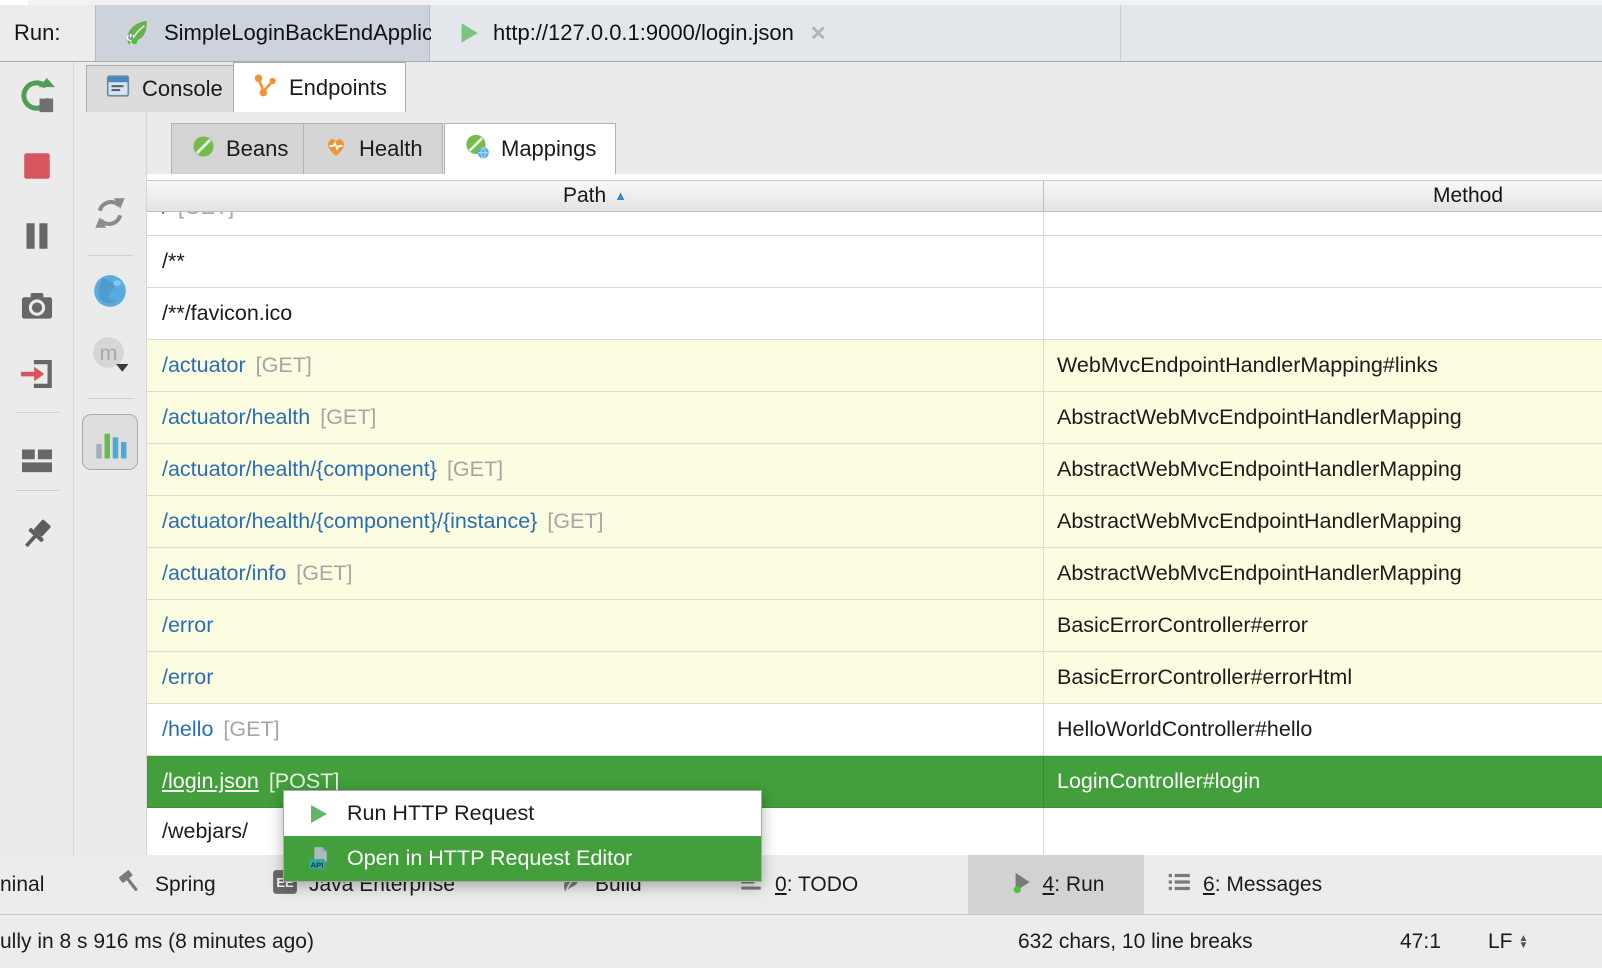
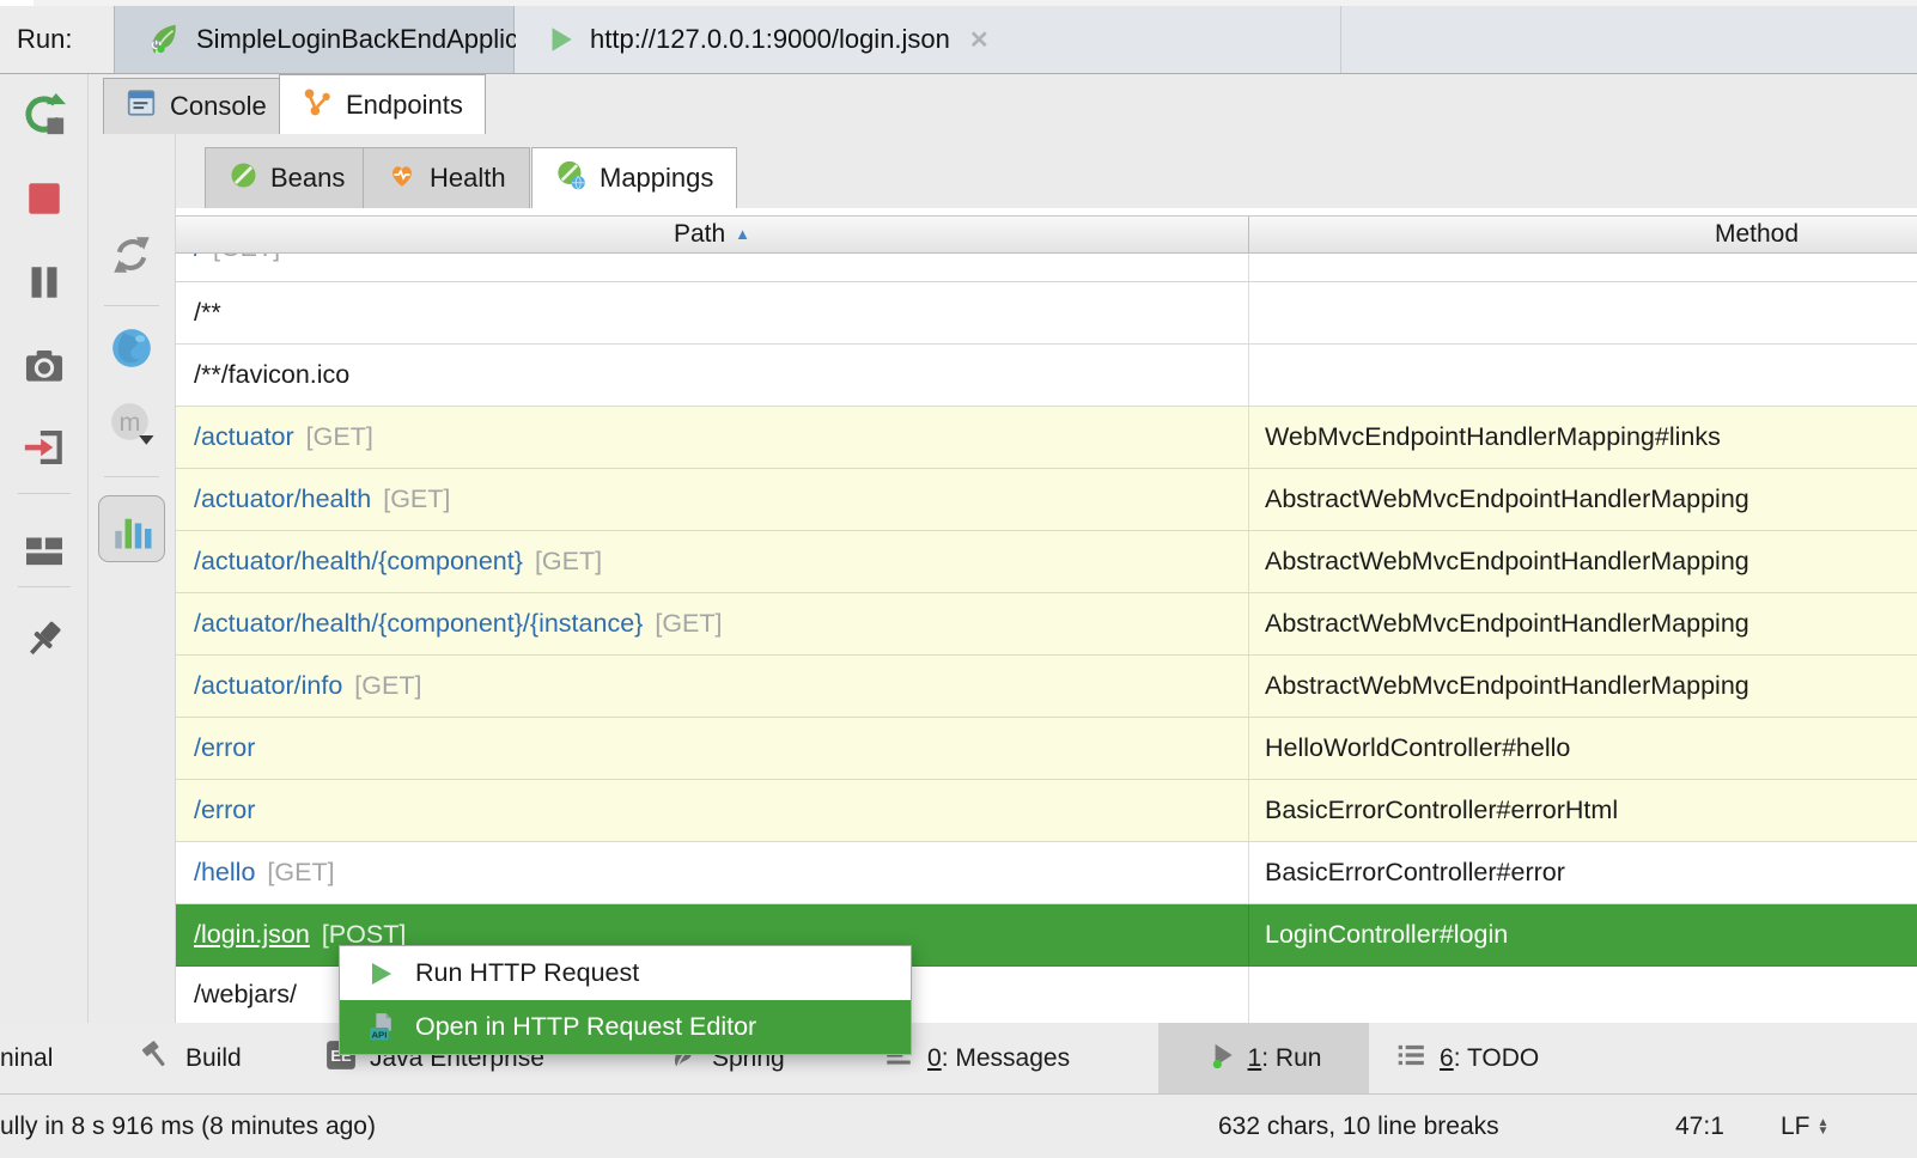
  Run:
  SimpleLoginBackEndApplic
  http://127.0.0.1:9000/login.json
  ✕
  Console
  Endpoints
  m
  Beans
  Health
  Mappings
  Path
  ▲
  Method
  /**
  /**/favicon.ico
  /actuator
  [GET]
  WebMvcEndpointHandlerMapping#links
  /actuator/health
  [GET]
  AbstractWebMvcEndpointHandlerMapping
  /actuator/health/{component}
  [GET]
  AbstractWebMvcEndpointHandlerMapping
  /actuator/health/{component}/{instance}
  [GET]
  AbstractWebMvcEndpointHandlerMapping
  /actuator/info
  [GET]
  AbstractWebMvcEndpointHandlerMapping
  /error
- BasicErrorController#error
+ HelloWorldController#hello
  /error
  BasicErrorController#errorHtml
  /hello
  [GET]
- HelloWorldController#hello
+ BasicErrorController#error
  /login.json
  [POST]
  LoginController#login
  /webjars/
  Run HTTP Request
  API
  Open in HTTP Request Editor
  ninal
- Spring
+ Build
  EE
  Java Enterprise
- Build
+ Spring
- 0: TODO
+ 0: Messages
- 4: Run
+ 1: Run
- 6: Messages
+ 6: TODO
  ully in 8 s 916 ms (8 minutes ago)
  632 chars, 10 line breaks
  47:1
  LF
  ▲
  ▼
